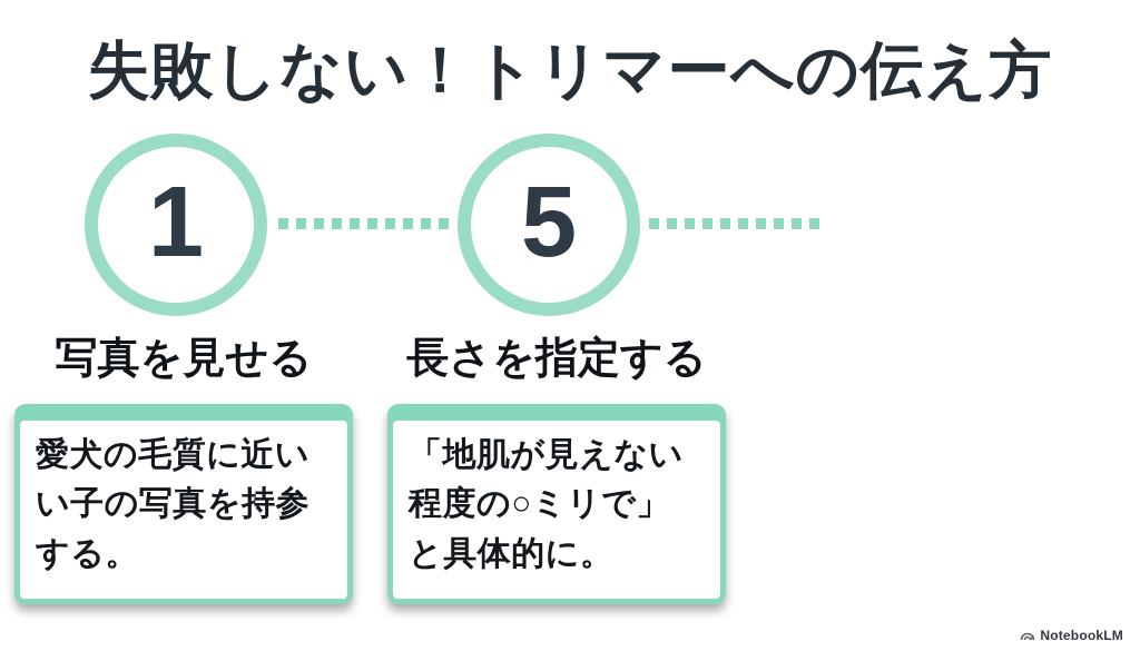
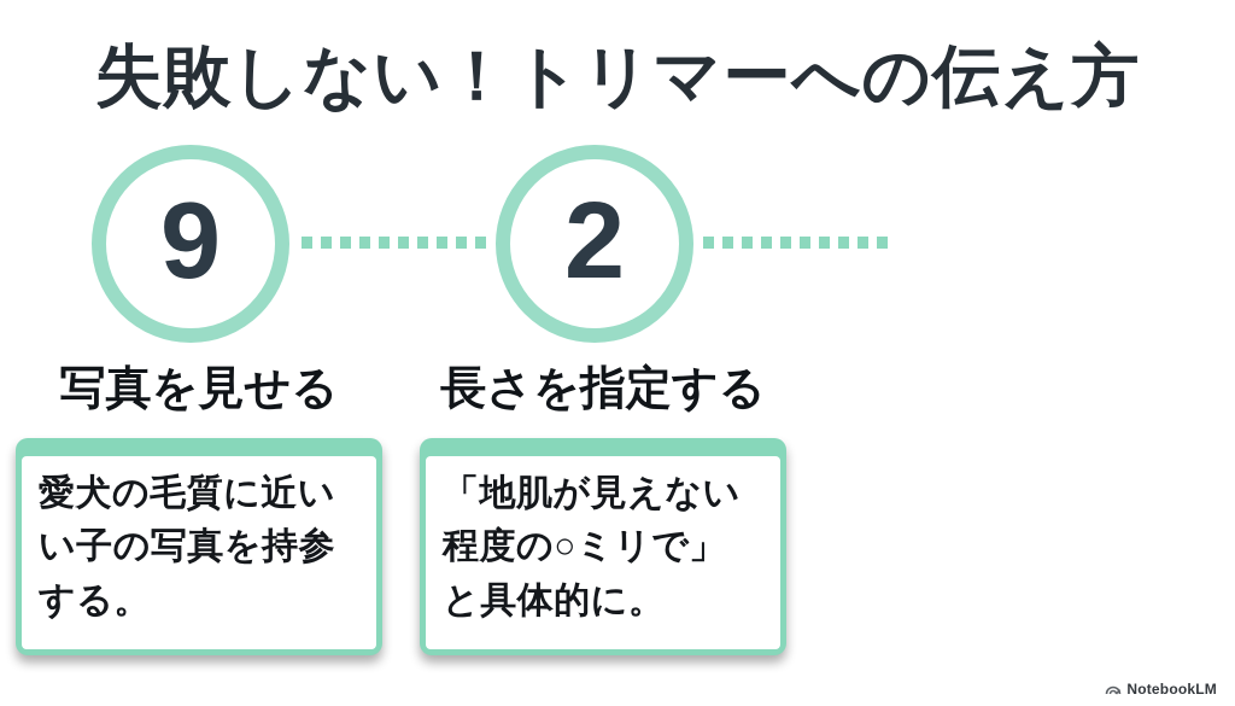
  失敗しない！トリマーへの伝え方
- 1
+ 9
  写真を見せる
  愛犬の毛質に近い
  い子の写真を持参
  する。
- 5
+ 2
  長さを指定する
  「地肌が見えない
  程度の○ミリで」
  と具体的に。
  NotebookLM
